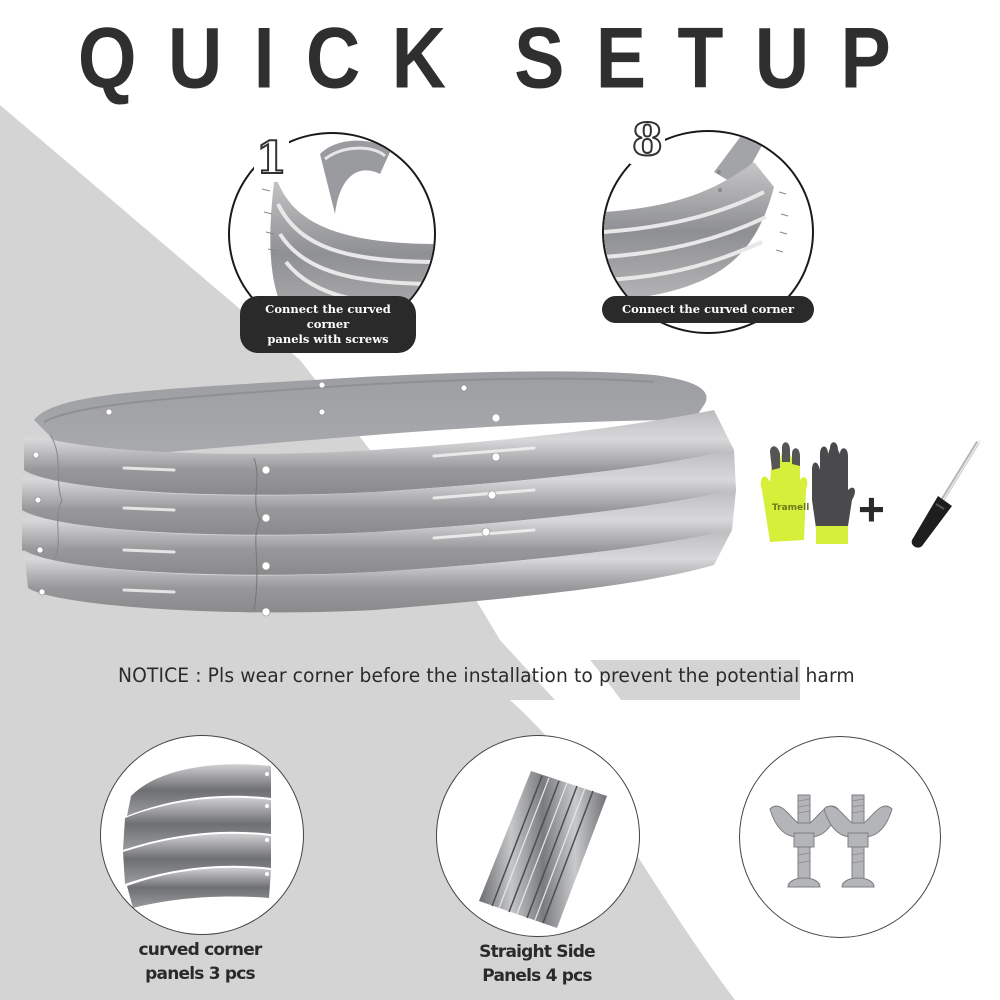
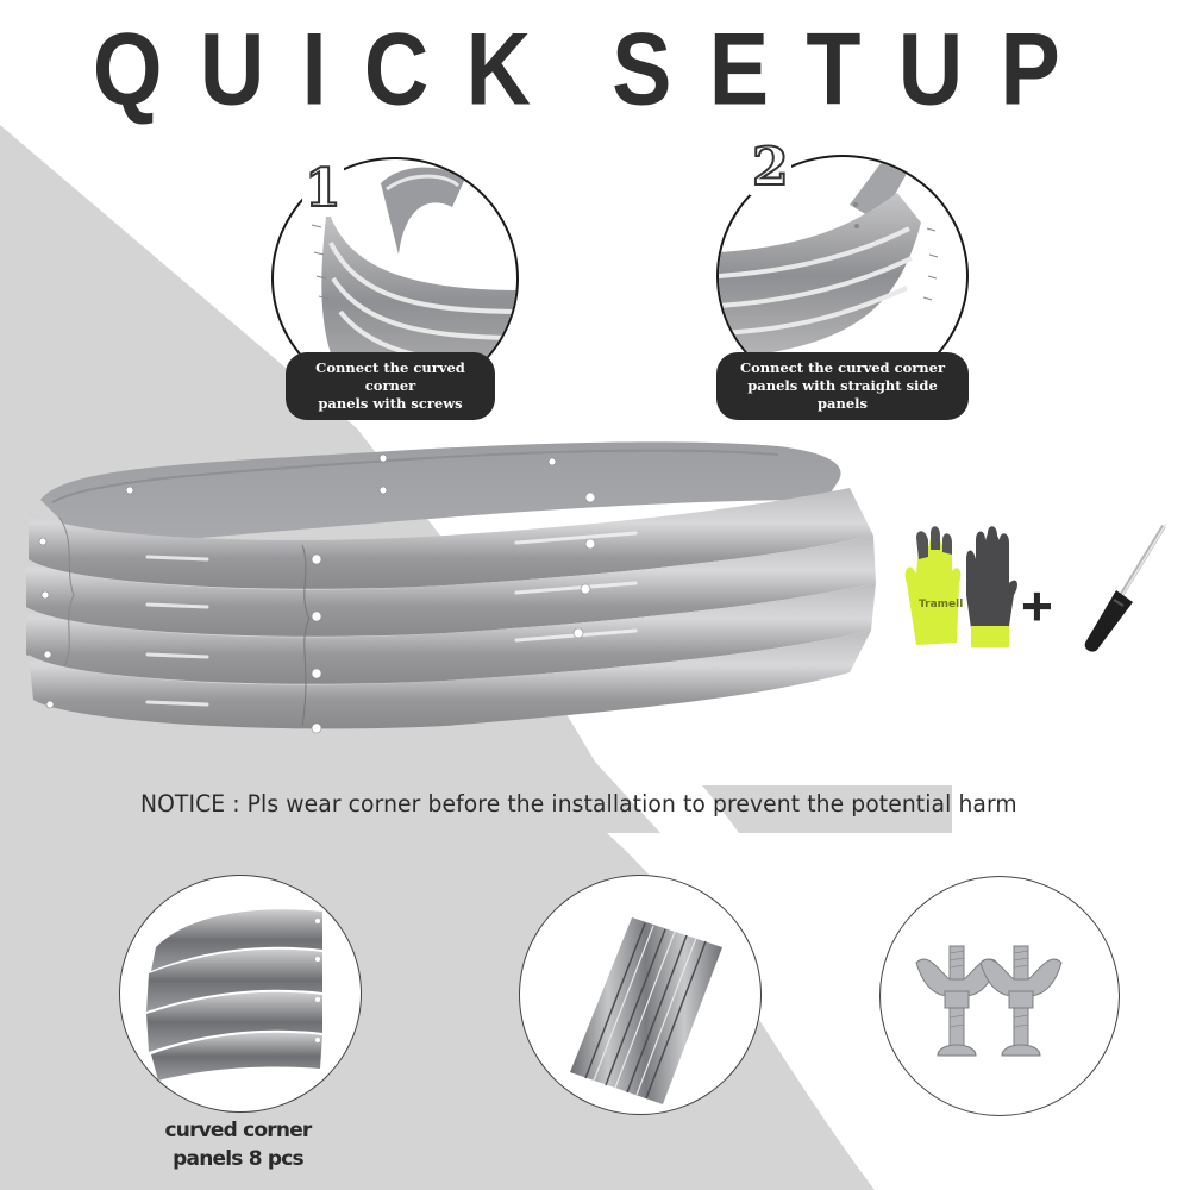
  QUICK SETUP
  1
  Connect the curved corner
  panels with screws
- 8
+ 2
  Connect the curved corner
+ panels with straight side panels
  Tramell
  +
  NOTICE : Pls wear corner before the installation to prevent the potential harm
  curved corner
- panels 3 pcs
+ panels 8 pcs
- Straight Side
- Panels 4 pcs
